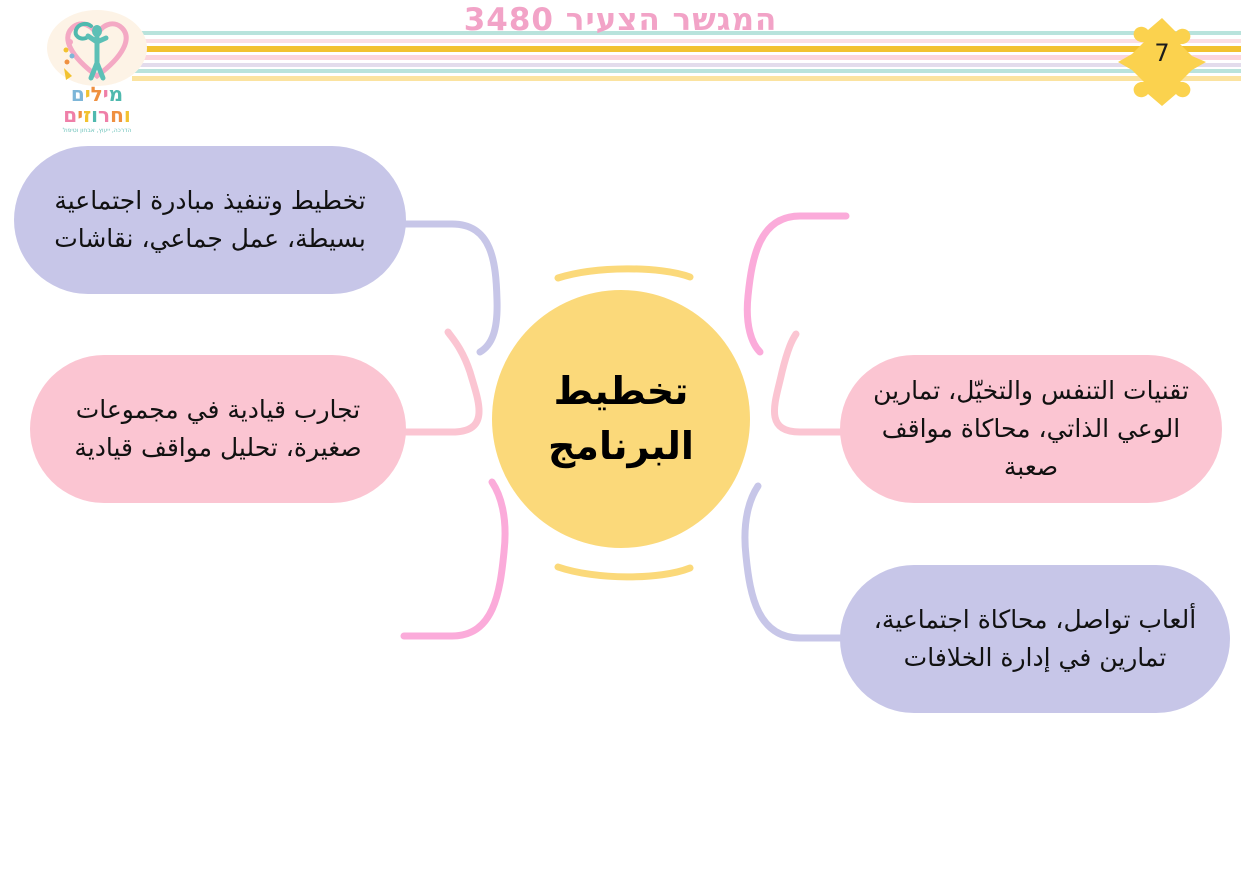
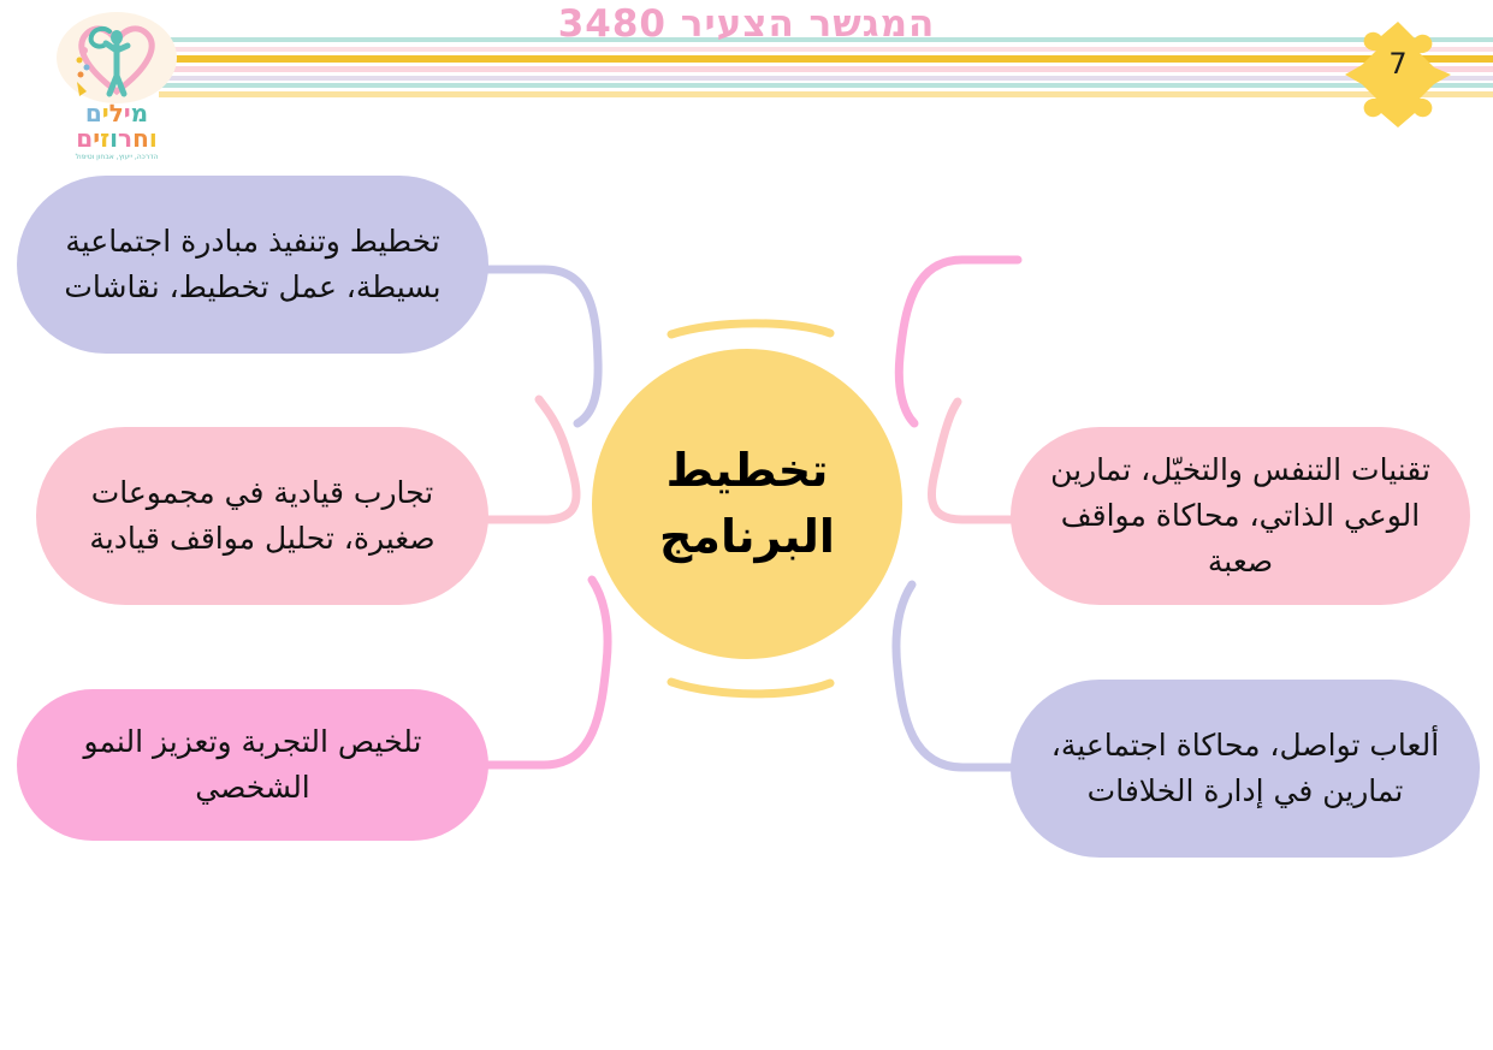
  המגשר הצעיר 3480
  מילים
  וחרוזים
  7
  تخطيط البرنامج
- تخطيط وتنفيذ مبادرة اجتماعية بسيطة، عمل جماعي، نقاشات
+ تخطيط وتنفيذ مبادرة اجتماعية بسيطة، عمل تخطيط، نقاشات
  تجارب قيادية في مجموعات صغيرة، تحليل مواقف قيادية
+ تلخيص التجربة وتعزيز النمو الشخصي
  تقنيات التنفس والتخيّل، تمارين الوعي الذاتي، محاكاة مواقف صعبة
  ألعاب تواصل، محاكاة اجتماعية، تمارين في إدارة الخلافات
